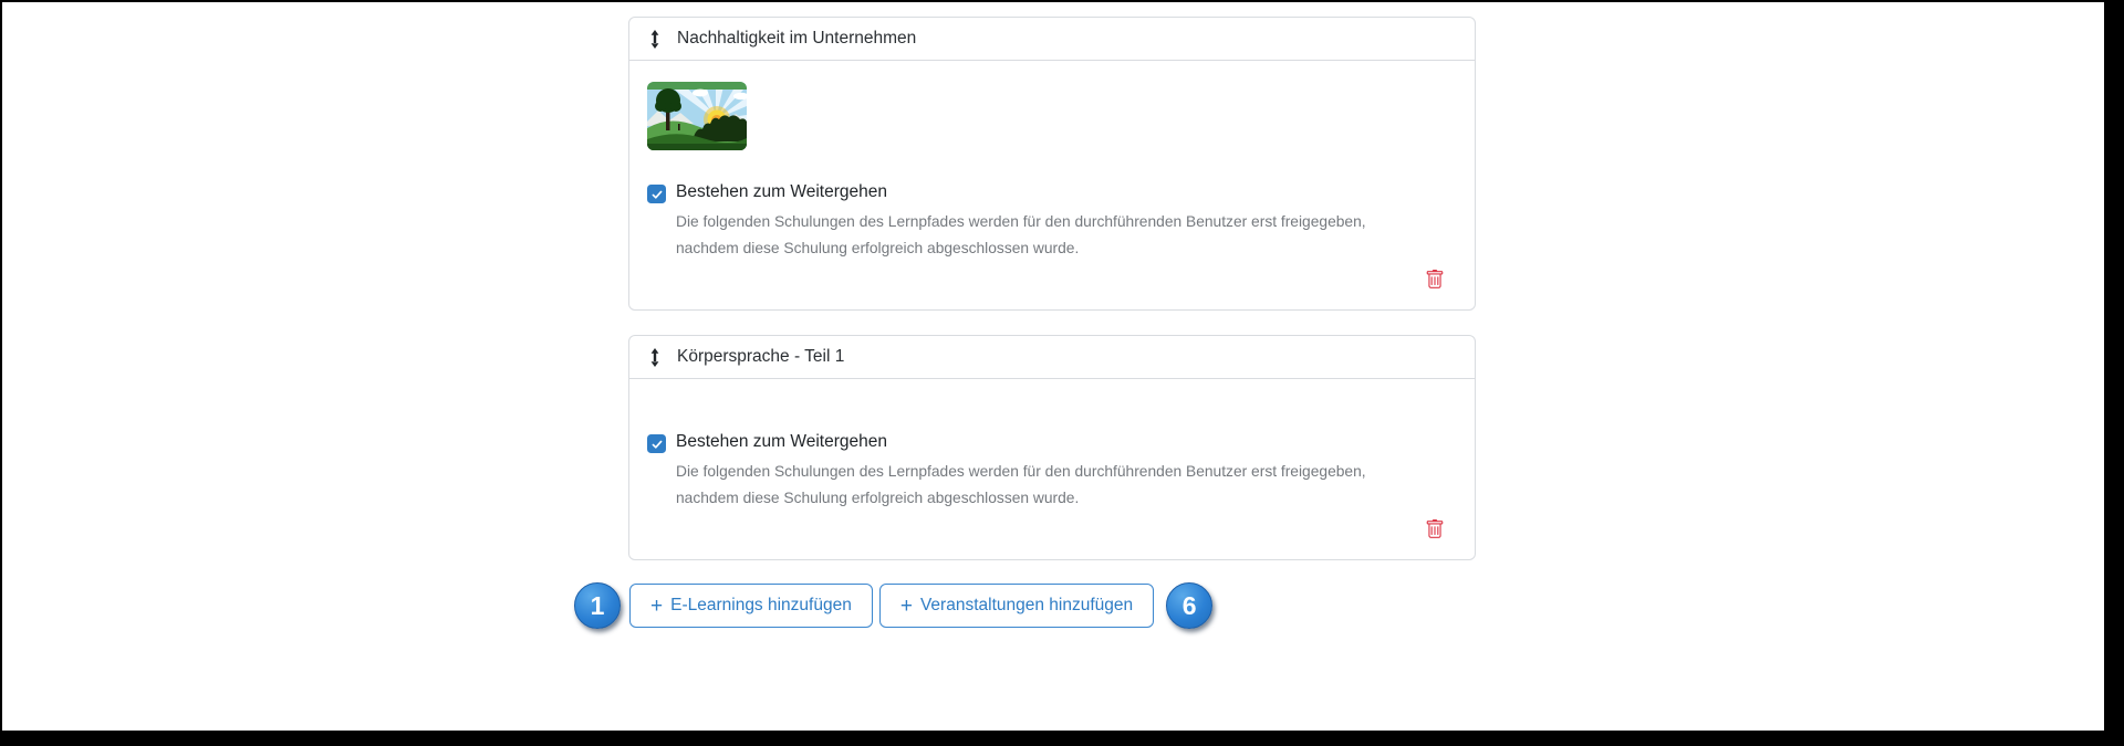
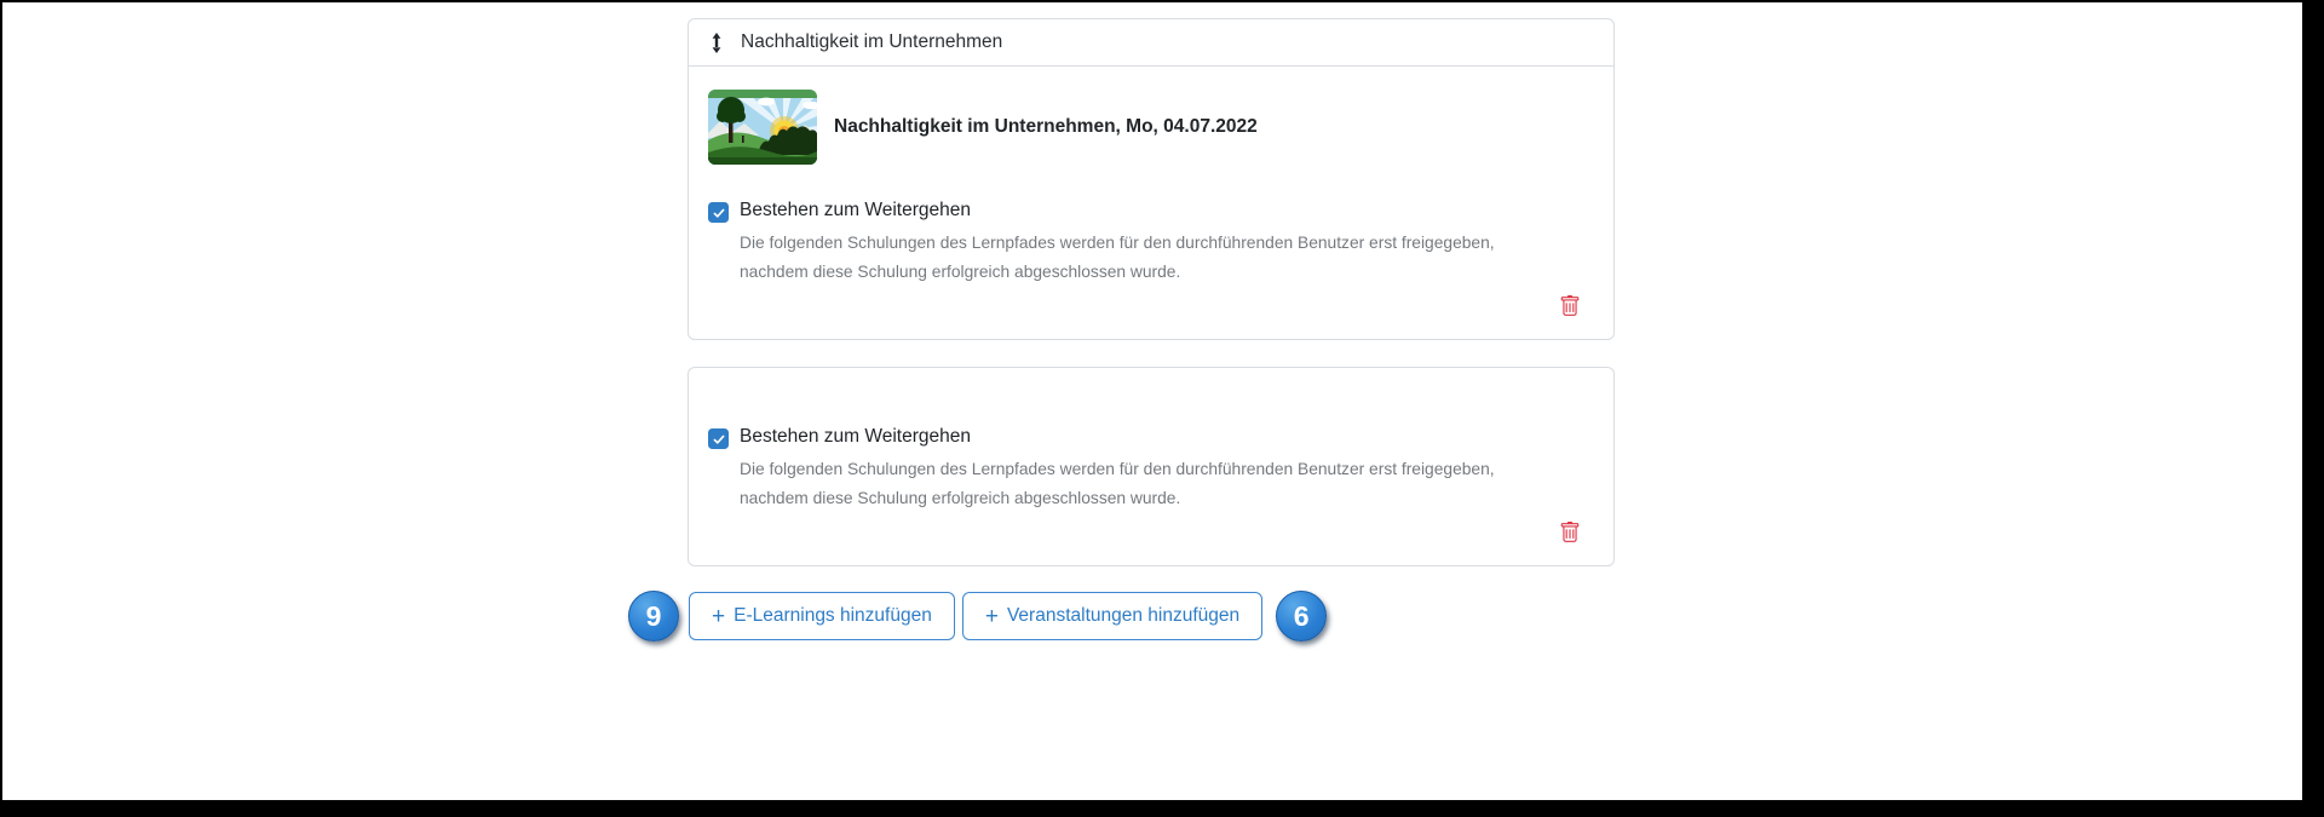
  Nachhaltigkeit im Unternehmen
+ Nachhaltigkeit im Unternehmen, Mo, 04.07.2022
  Bestehen zum Weitergehen
  Die folgenden Schulungen des Lernpfades werden für den durchführenden Benutzer erst freigegeben, nachdem diese Schulung erfolgreich abgeschlossen wurde.
- Körpersprache - Teil 1
  Bestehen zum Weitergehen
  Die folgenden Schulungen des Lernpfades werden für den durchführenden Benutzer erst freigegeben, nachdem diese Schulung erfolgreich abgeschlossen wurde.
- 1
+ 9
  +
  E-Learnings hinzufügen
  +
  Veranstaltungen hinzufügen
  6
